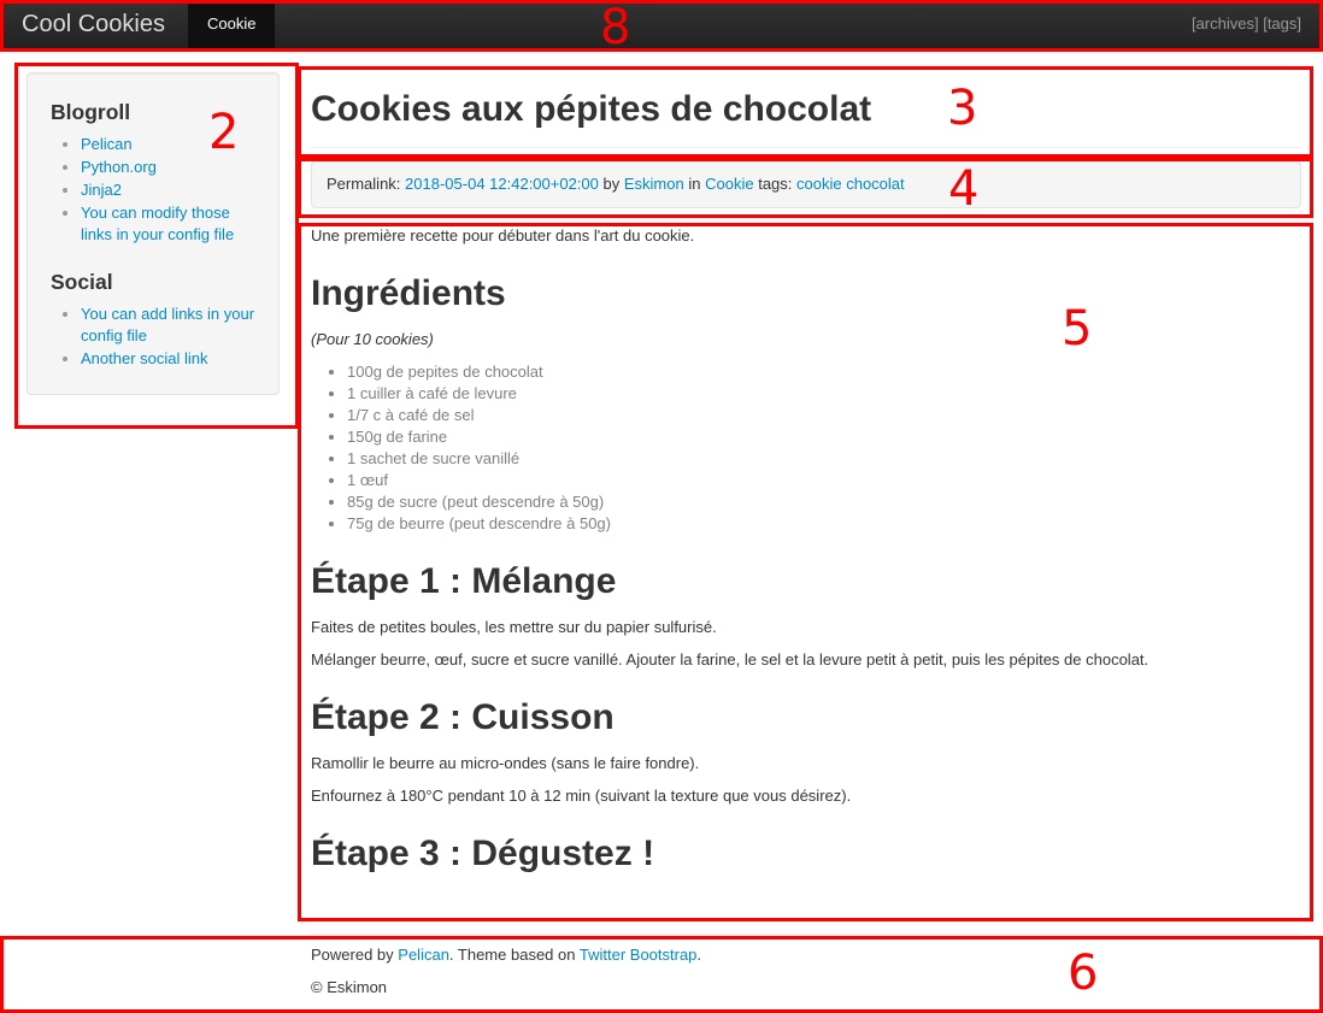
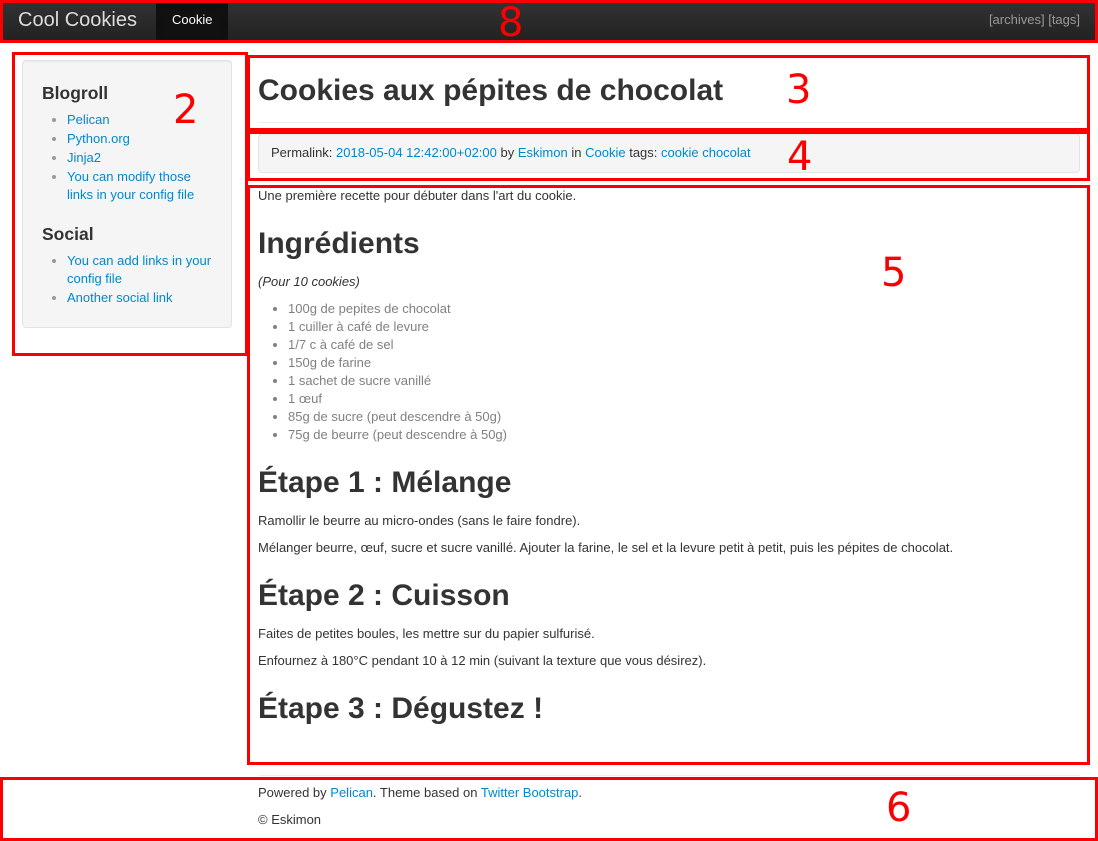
  Cool Cookies
  Cookie
  [archives] [tags]
  Blogroll
  Pelican
  Python.org
  Jinja2
  You can modify those links in your config file
  Social
  You can add links in your config file
  Another social link
  Cookies aux pépites de chocolat
  Permalink: 2018-05-04 12:42:00+02:00 by Eskimon in Cookie tags: cookie chocolat
  Une première recette pour débuter dans l'art du cookie.
  Ingrédients
  (Pour 10 cookies)
  100g de pepites de chocolat
  1 cuiller à café de levure
  1/7 c à café de sel
  150g de farine
  1 sachet de sucre vanillé
  1 œuf
  85g de sucre (peut descendre à 50g)
  75g de beurre (peut descendre à 50g)
  Étape 1 : Mélange
- Faites de petites boules, les mettre sur du papier sulfurisé.
+ Ramollir le beurre au micro-ondes (sans le faire fondre).
  Mélanger beurre, œuf, sucre et sucre vanillé. Ajouter la farine, le sel et la levure petit à petit, puis les pépites de chocolat.
  Étape 2 : Cuisson
- Ramollir le beurre au micro-ondes (sans le faire fondre).
+ Faites de petites boules, les mettre sur du papier sulfurisé.
  Enfournez à 180°C pendant 10 à 12 min (suivant la texture que vous désirez).
  Étape 3 : Dégustez !
  Powered by Pelican. Theme based on Twitter Bootstrap.
  © Eskimon
  8
  2
  3
  4
  5
  6
